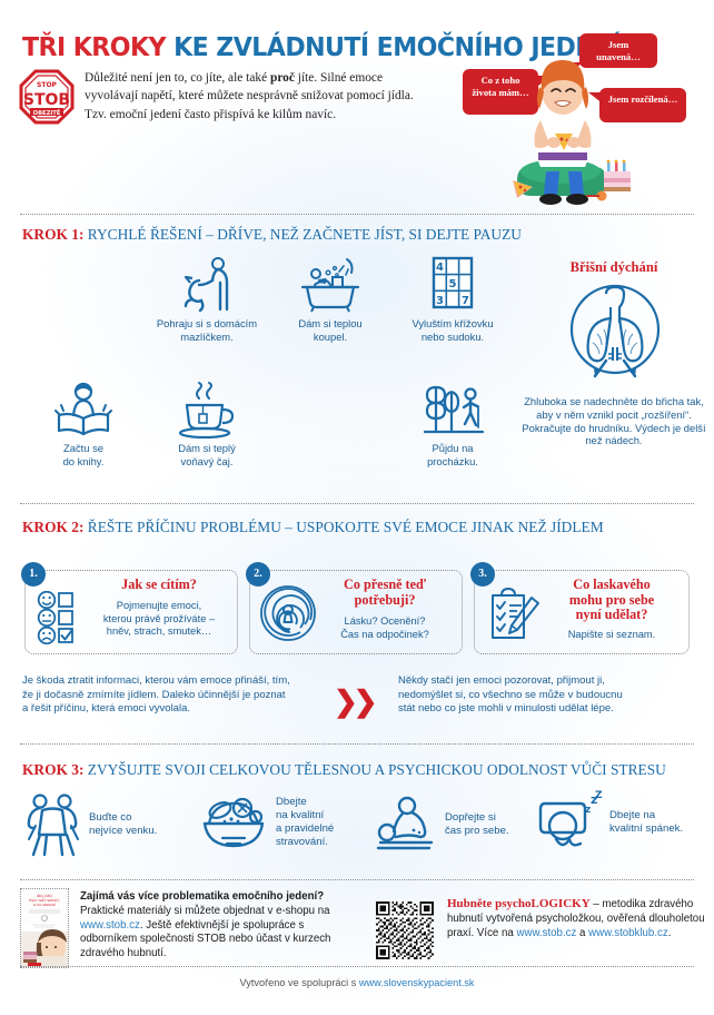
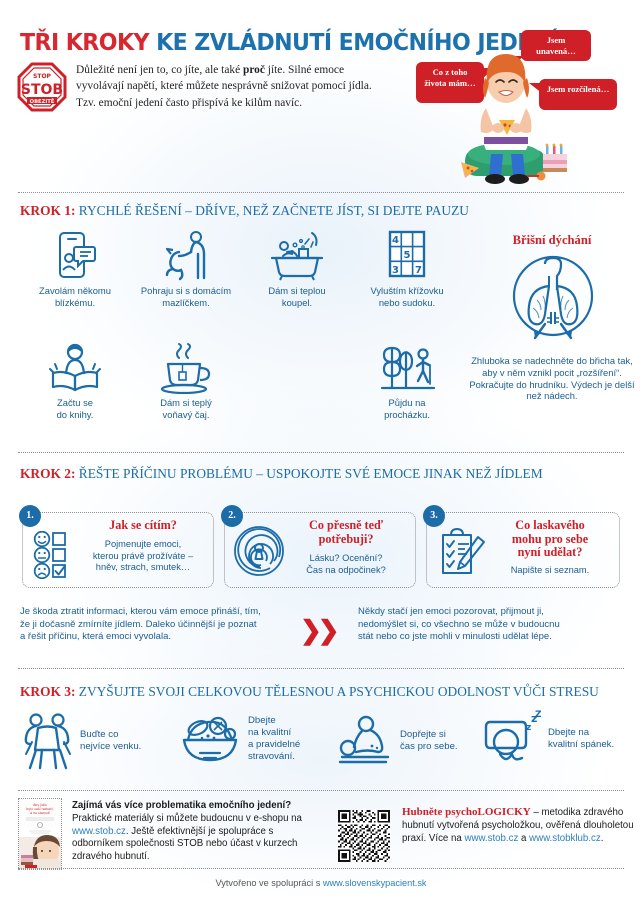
  TŘI KROKY KE ZVLÁDNUTÍ EMOČNÍHO JED
  STOB
  Důležité není jen to, co jíte, ale také proč jíte. Silné emoce vyvolávají napětí, které můžete nesprávně snižovat pomocí jídla. Tzv. emoční jedení často přispívá ke kilům navíc.
  Jsem unavená…
  Jsem rozčílená…
  Co z toho života mám…
  KROK 1: RYCHLÉ ŘEŠENÍ – DŘÍVE, NEŽ ZAČNETE JÍST, SI DEJTE PAUZU
+ Zavolám někomu
+ blízkému.
  Pohraju si s domácím
  mazlíčkem.
  Dám si teplou
  koupel.
  4
  5
  3
  7
  Vyluštím křížovku
  nebo sudoku.
  Začtu se
  do knihy.
  Dám si teplý
  voňavý čaj.
  Půjdu na
  procházku.
  Břišní dýchání
  Zhluboka se nadechněte do břicha tak, aby v něm vznikl pocit „rozšíření“. Pokračujte do hrudníku. Výdech je delší než nádech.
  KROK 2: ŘEŠTE PŘÍČINU PROBLÉMU – USPOKOJTE SVÉ EMOCE JINAK NEŽ JÍDLEM
  1.
  Jak se cítím?
  Pojmenujte emoci,
  kterou právě prožíváte –
  hněv, strach, smutek…
  2.
  Co přesně teď
  potřebuji?
  Lásku? Ocenění?
  Čas na odpočinek?
  3.
  Co laskavého
  mohu pro sebe
  nyní udělat?
  Napište si seznam.
  Je škoda ztratit informaci, kterou vám emoce přináší, tím,
  že ji dočasně zmírníte jídlem. Daleko účinnější je poznat
  a řešit příčinu, která emoci vyvolala.
  ❯❯
  Někdy stačí jen emoci pozorovat, přijmout ji,
  nedomýšlet si, co všechno se může v budoucnu
  stát nebo co jste mohli v minulosti udělat lépe.
  KROK 3: ZVYŠUJTE SVOJI CELKOVOU TĚLESNOU A PSYCHICKOU ODOLNOST VŮČI STRESU
  Buďte co
  nejvíce venku.
  Dbejte
  na kvalitní
  a pravidelné
  stravování.
  Dopřejte si
  čas pro sebe.
  z
  z
  Z
  Dbejte na
  kvalitní spánek.
- Zajímá vás více problematika emočního jedení? Praktické materiály si můžete objednat v e-shopu na www.stob.cz. Ještě efektivnější je spolupráce s odborníkem společnosti STOB nebo účast v kurzech zdravého hubnutí.
+ Zajímá vás více problematika emočního jedení? Praktické materiály si můžete budoucnu v e-shopu na www.stob.cz. Ještě efektivnější je spolupráce s odborníkem společnosti STOB nebo účast v kurzech zdravého hubnutí.
  Hubněte psychoLOGICKY – metodika zdravého hubnutí vytvořená psycholožkou, ověřená dlouholetou praxí. Více na www.stob.cz a www.stobklub.cz.
  Vytvořeno ve spolupráci s www.slovenskypacient.sk
